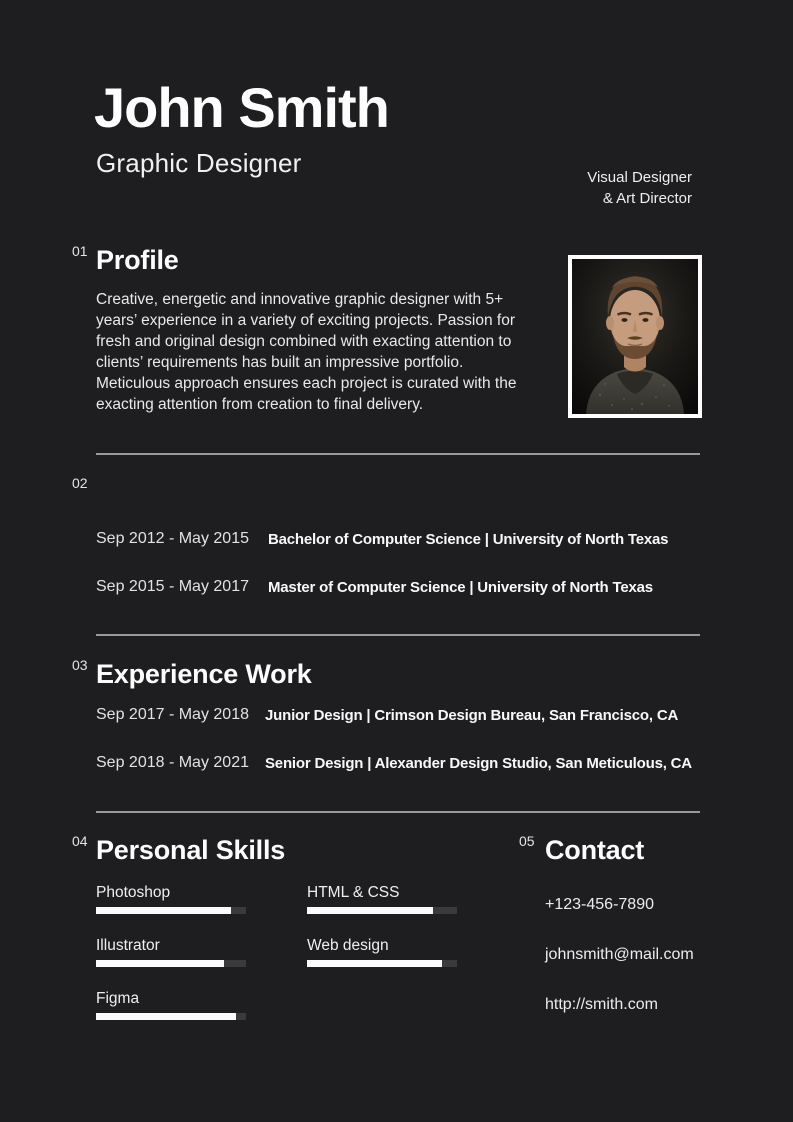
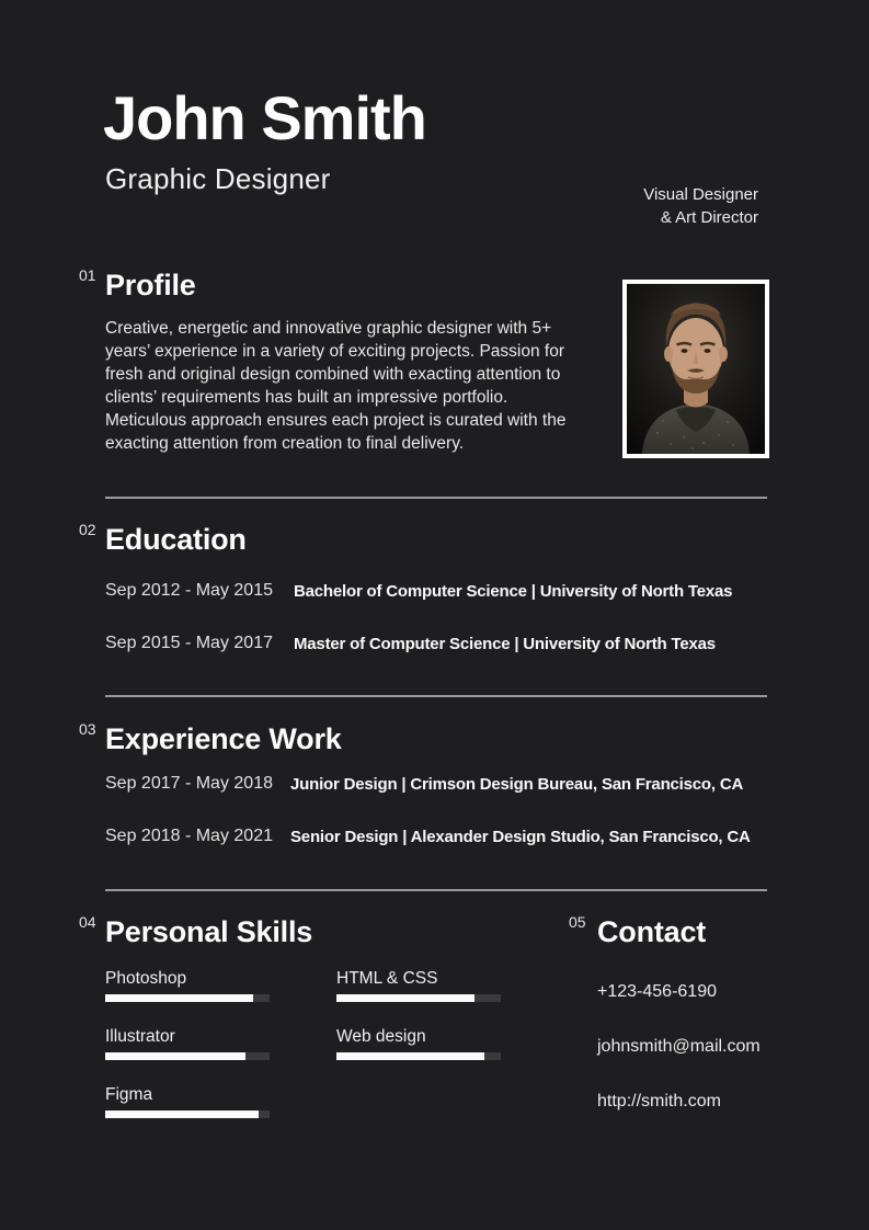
  John Smith
  Graphic Designer
  Visual Designer
  & Art Director
  01
  Profile
  Creative, energetic and innovative graphic designer with 5+ years’ experience in a variety of exciting projects. Passion for fresh and original design combined with exacting attention to clients’ requirements has built an impressive portfolio. Meticulous approach ensures each project is curated with the exacting attention from creation to final delivery.
  02
+ Education
  Sep 2012 - May 2015
  Bachelor of Computer Science | University of North Texas
  Sep 2015 - May 2017
  Master of Computer Science | University of North Texas
  03
  Experience Work
  Sep 2017 - May 2018
  Junior Design | Crimson Design Bureau, San Francisco, CA
  Sep 2018 - May 2021
- Senior Design | Alexander Design Studio, San Meticulous, CA
+ Senior Design | Alexander Design Studio, San Francisco, CA
  04
  Personal Skills
  Photoshop
  Illustrator
  Figma
  HTML & CSS
  Web design
  05
  Contact
- +123-456-7890
+ +123-456-6190
  johnsmith@mail.com
  http://smith.com
